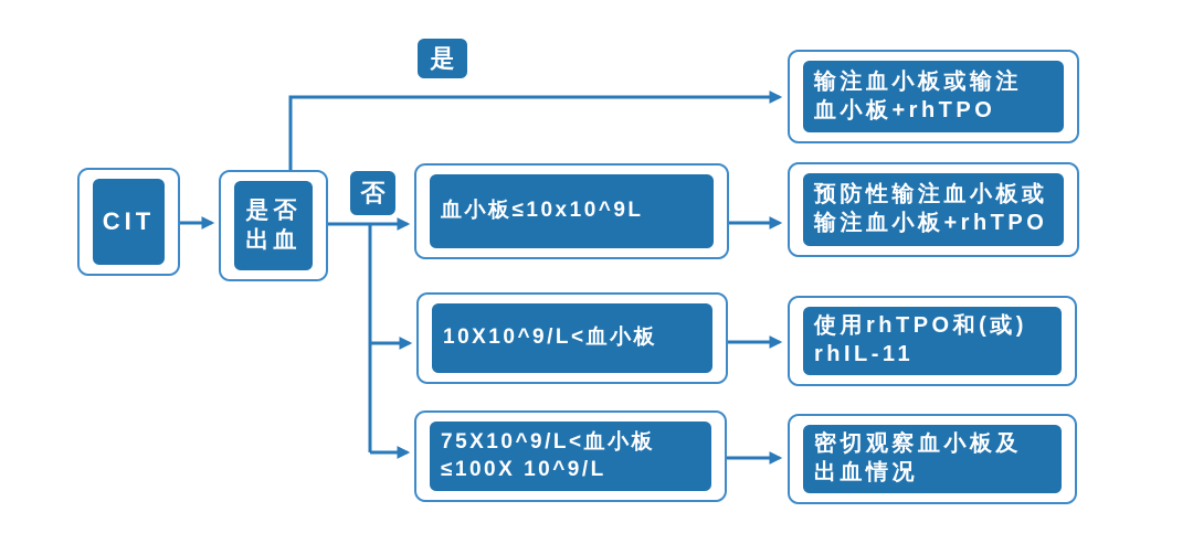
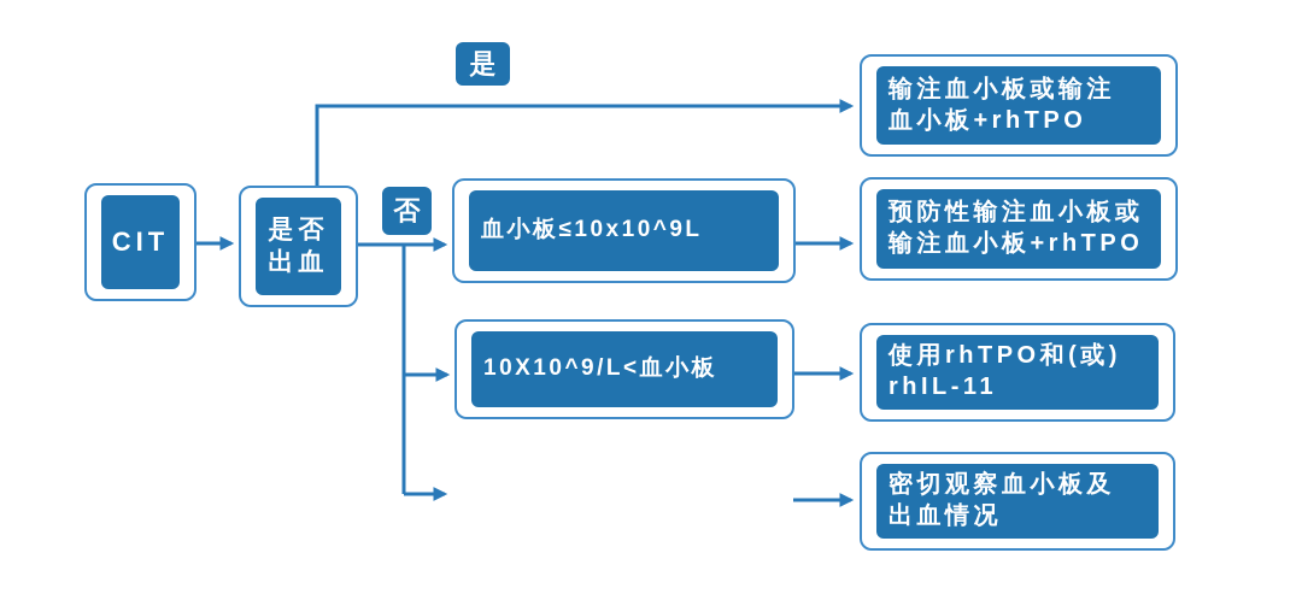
  CIT
  是否
  出血
  是
  否
  输注血小板或输注
  血小板+rhTPO
  血小板≤10x10^9L
  预防性输注血小板或
  输注血小板+rhTPO
  10X10^9/L<血小板
  使用rhTPO和(或)
  rhIL-11
- 75X10^9/L<血小板
- ≤100X 10^9/L
  密切观察血小板及
  出血情况
